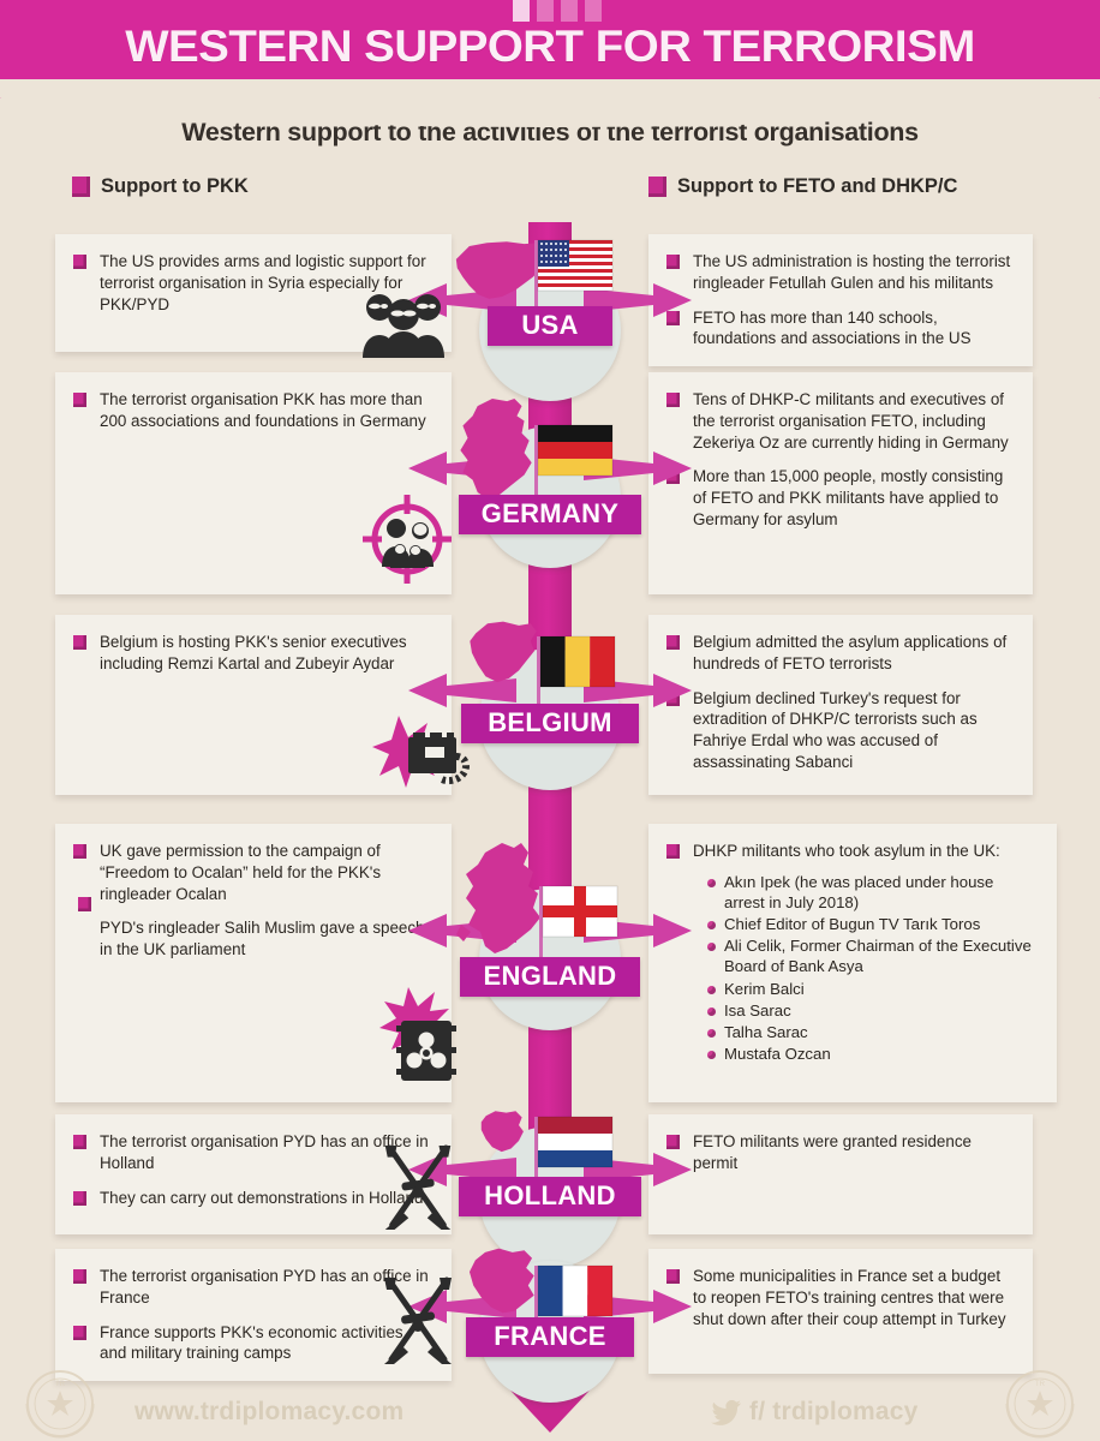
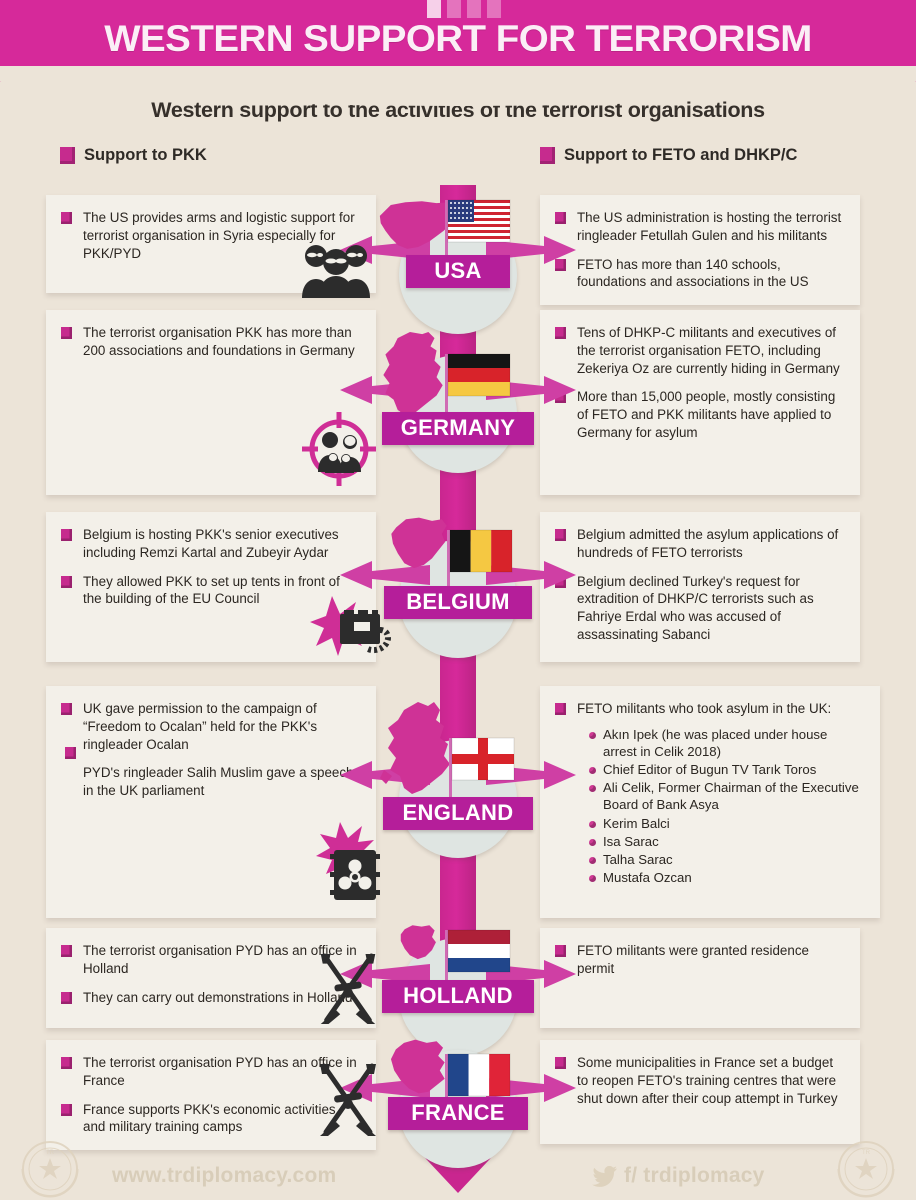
  WESTERN SUPPORT FOR TERRORISM
  Western support to the activities of the terrorist organisations
  Support to PKK
  Support to FETO and DHKP/C
  The US provides arms and logistic support for terrorist organisation in Syria especially for PKK/PYD
  The US administration is hosting the terrorist ringleader Fetullah Gulen and his militants
  FETO has more than 140 schools, foundations and associations in the US
  USA
  The terrorist organisation PKK has more than 200 associations and foundations in Germany
  Tens of DHKP-C militants and executives of the terrorist organisation FETO, including Zekeriya Oz are currently hiding in Germany
  More than 15,000 people, mostly consisting of FETO and PKK militants have applied to Germany for asylum
  GERMANY
  Belgium is hosting PKK's senior executives including Remzi Kartal and Zubeyir Aydar
+ They allowed PKK to set up tents in front of the building of the EU Council
  Belgium admitted the asylum applications of hundreds of FETO terrorists
  Belgium declined Turkey's request for extradition of DHKP/C terrorists such as Fahriye Erdal who was accused of assassinating Sabanci
  BELGIUM
  UK gave permission to the campaign of “Freedom to Ocalan” held for the PKK's ringleader Ocalan
  PYD's ringleader Salih Muslim gave a speec in the UK parliament
- DHKP militants who took asylum in the UK:
+ FETO militants who took asylum in the UK:
- Akın Ipek (he was placed under house arrest in July 2018)
+ Akın Ipek (he was placed under house arrest in Celik 2018)
  Chief Editor of Bugun TV Tarık Toros
  Ali Celik, Former Chairman of the Executive Board of Bank Asya
  Kerim Balci
  Isa Sarac
  Talha Sarac
  Mustafa Ozcan
  ENGLAND
  The terrorist organisation PYD has an office in Holland
  They can carry out demonstrations in Holla
  FETO militants were granted residence permit
  HOLLAND
  The terrorist organisation PYD has an office in France
  France supports PKK's economic activities and military training camps
  Some municipalities in France set a budget to reopen FETO's training centres that were shut down after their coup attempt in Turkey
  FRANCE
  www.trdiplomacy.com
  f/ trdiplomacy
